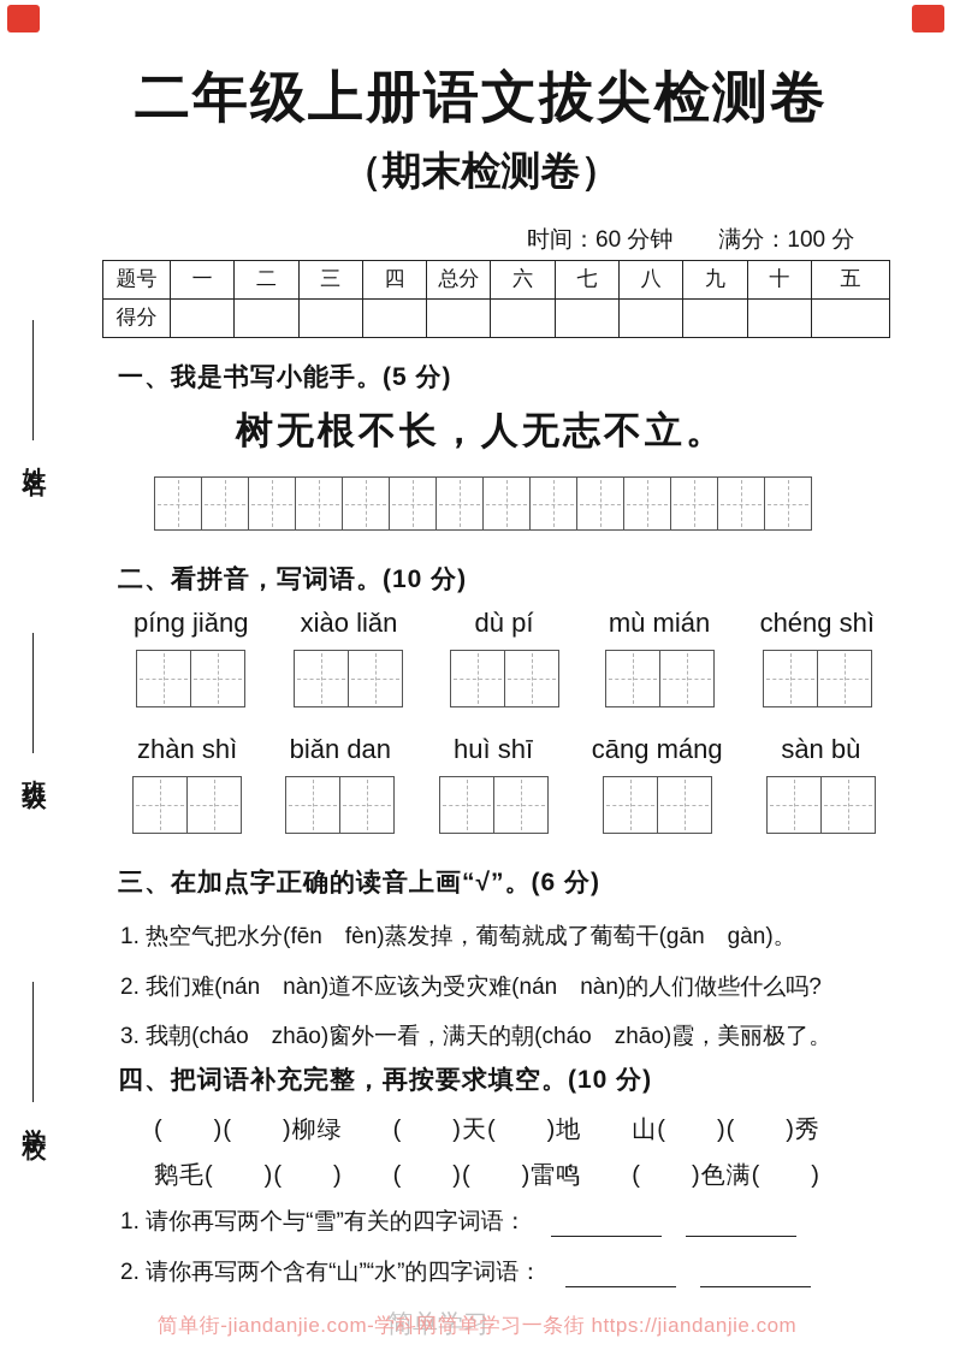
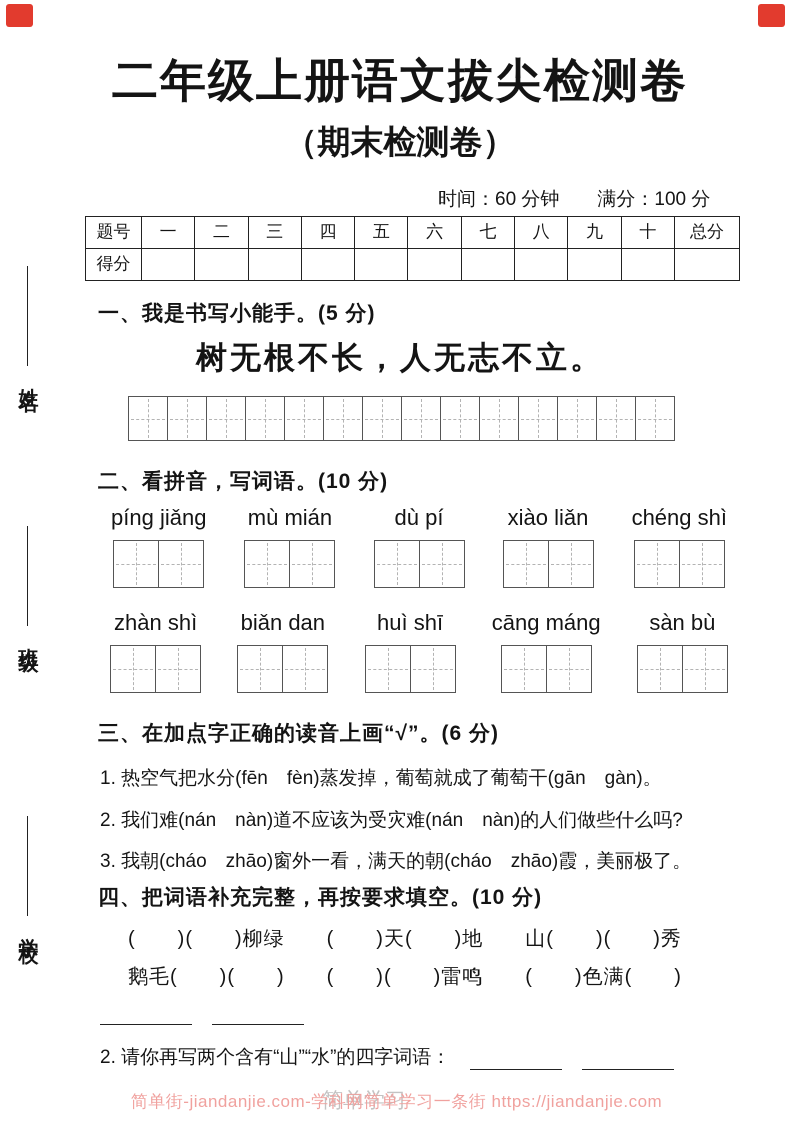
  二年级上册语文拔尖检测卷
  （期末检测卷）
  时间：60 分钟 满分：100 分
  题号
  一
  二
  三
  四
- 总分
+ 五
  六
  七
  八
  九
  十
- 五
+ 总分
  得分
  一、我是书写小能手。(5 分)
  树无根不长，人无志不立。
  二、看拼音，写词语。(10 分)
  píng jiǎng
- xiào liǎn
+ mù mián
  dù pí
- mù mián
+ xiào liǎn
  chéng shì
  zhàn shì
  biǎn dan
  huì shī
  cāng máng
  sàn bù
  三、在加点字正确的读音上画“√”。(6 分)
  1. 热空气把水分(fēn fèn)蒸发掉，葡萄就成了葡萄干(gān gàn)。
  2. 我们难(nán nàn)道不应该为受灾难(nán nàn)的人们做些什么吗?
  3. 我朝(cháo zhāo)窗外一看，满天的朝(cháo zhāo)霞，美丽极了。
  四、把词语补充完整，再按要求填空。(10 分)
  ( )( )柳绿 ( )天( )地 山( )( )秀
  鹅毛( )( ) ( )( )雷鸣 ( )色满( )
- 1. 请你再写两个与“雪”有关的四字词语：
  2. 请你再写两个含有“山”“水”的四字词语：
  简单学习
  简单街-jiandanjie.com-学科网简单学习一条街 https://jiandanjie.com
